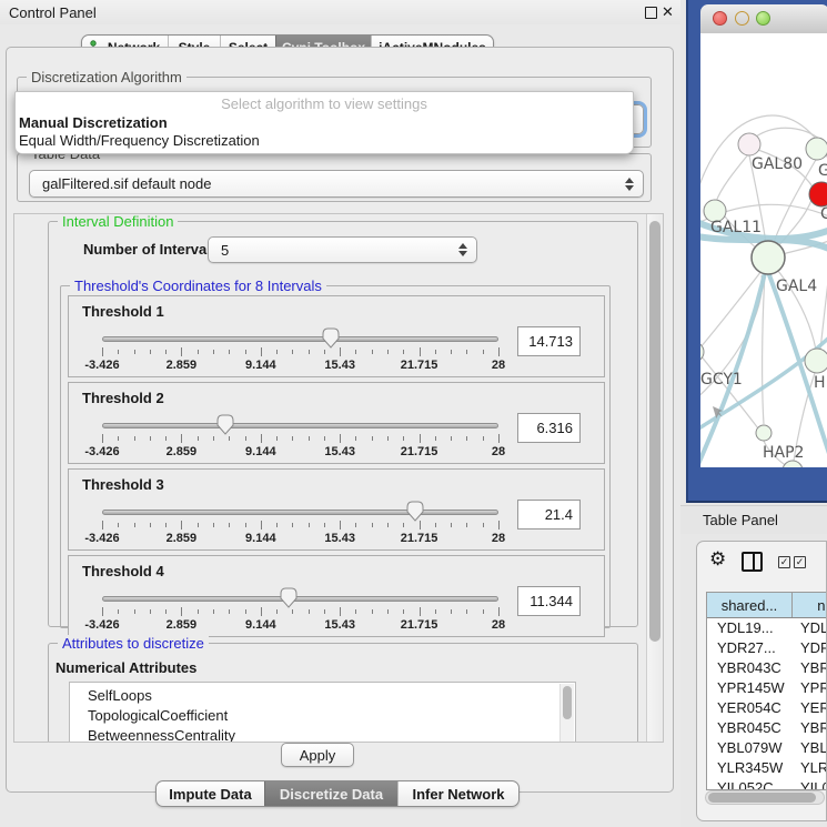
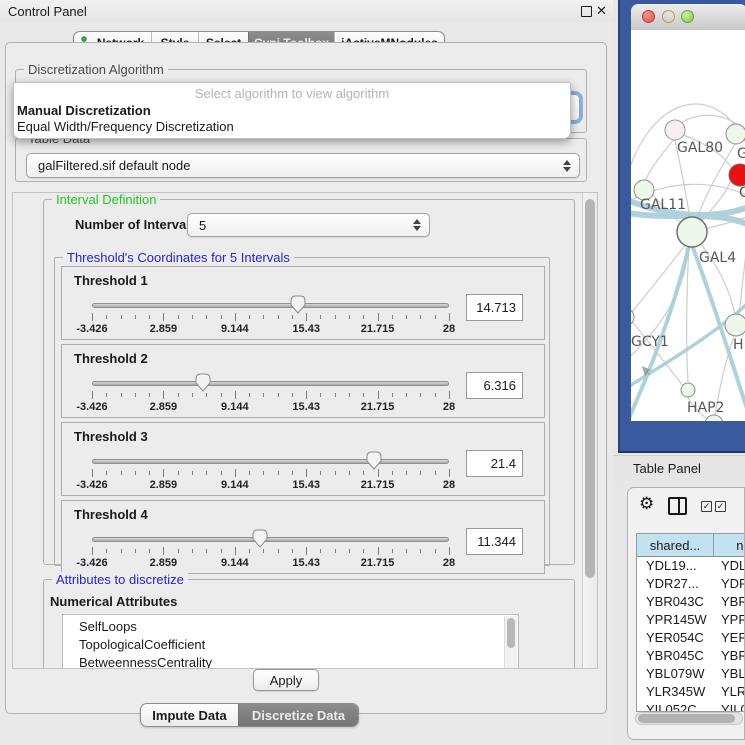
  Control Panel
  ✕
  Discretization Algorithm
  galFiltered.sif default node
- Select algorithm to view settings
+ Select algorithm to view algorithm
  Manual Discretization
  Equal Width/Frequency Discretization
  Interval Definition
  Number of Interva
  5
- Threshold's Coordinates for 8 Intervals
+ Threshold's Coordinates for 5 Intervals
  Threshold 1
  -3.426
  2.859
  9.144
  15.43
  21.715
  28
  14.713
  Threshold 2
  -3.426
  2.859
  9.144
  15.43
  21.715
  28
  6.316
  Threshold 3
  -3.426
  2.859
  9.144
  15.43
  21.715
  28
  21.4
  Threshold 4
  -3.426
  2.859
  9.144
  15.43
  21.715
  28
  11.344
  Attributes to discretize
  Numerical Attributes
  SelfLoops
  TopologicalCoefficient
  BetweennessCentrality
  Apply
  Impute Data
  Discretize Data
- Infer Network
  GAL80
  G
  C
  GAL11
  GAL4
  GCY1
  H
  HAP2
  Table Panel
  ⚙
  ✓
  ✓
  shared...
  YDL19...
  YDL
  YDR27...
  YDR
  YBR043C
  YBR
  YPR145W
  YPR
  YER054C
  YER
  YBR045C
  YBR
  YBL079W
  YBL
  YLR345W
  YLR
  YIL052C
  YIL
